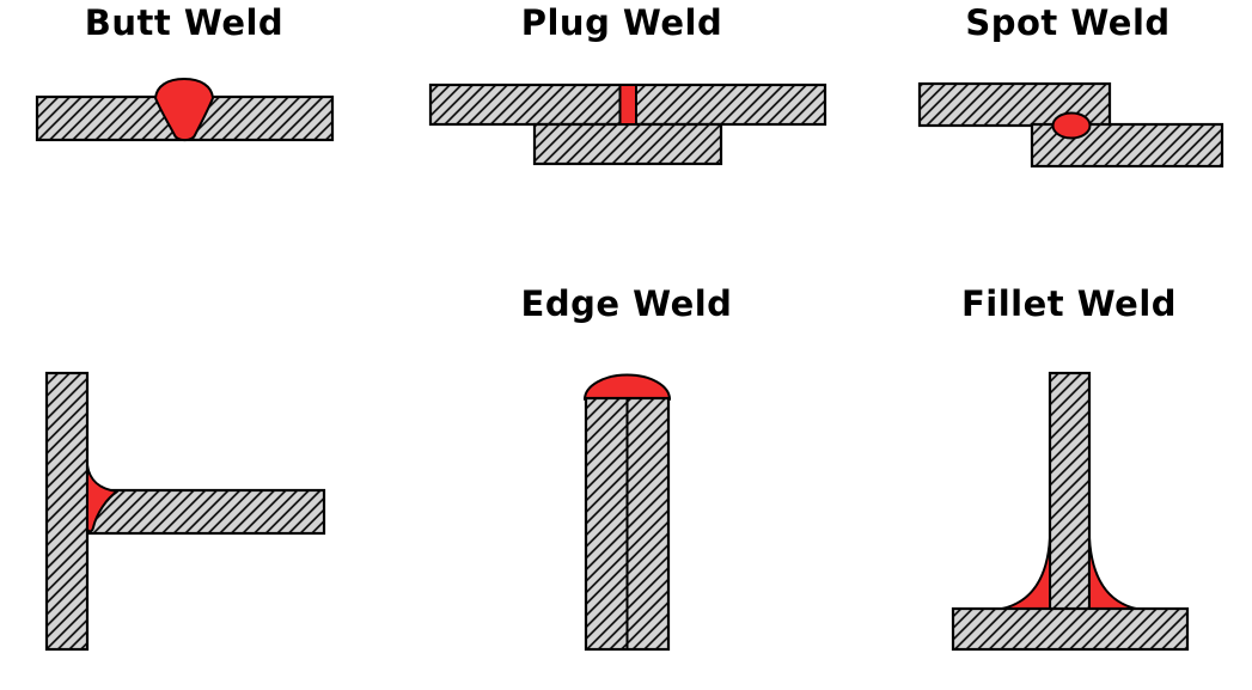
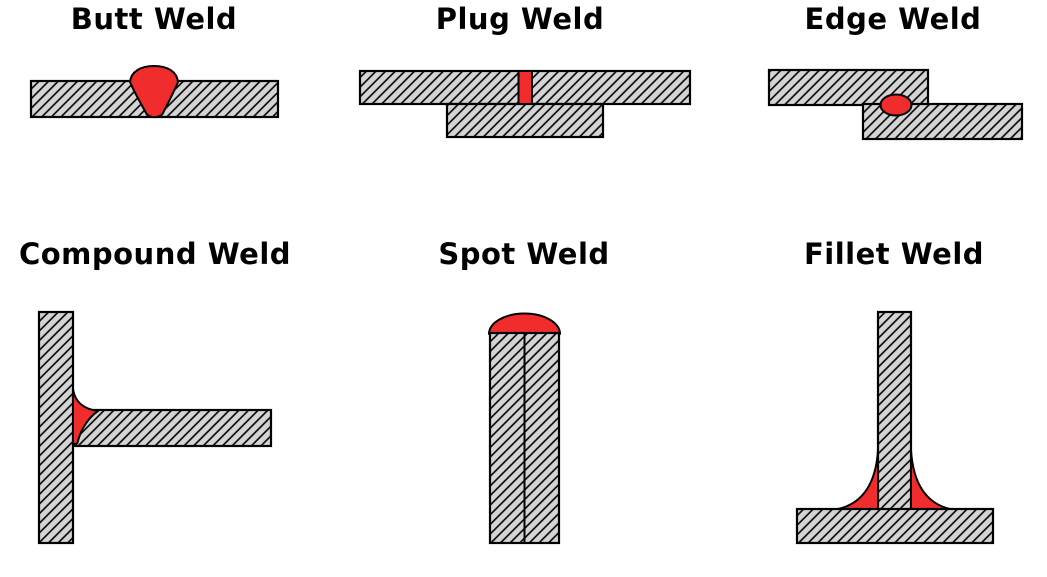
  Butt Weld
  Plug Weld
- Spot Weld
+ Edge Weld
+ Compound Weld
- Edge Weld
+ Spot Weld
  Fillet Weld
